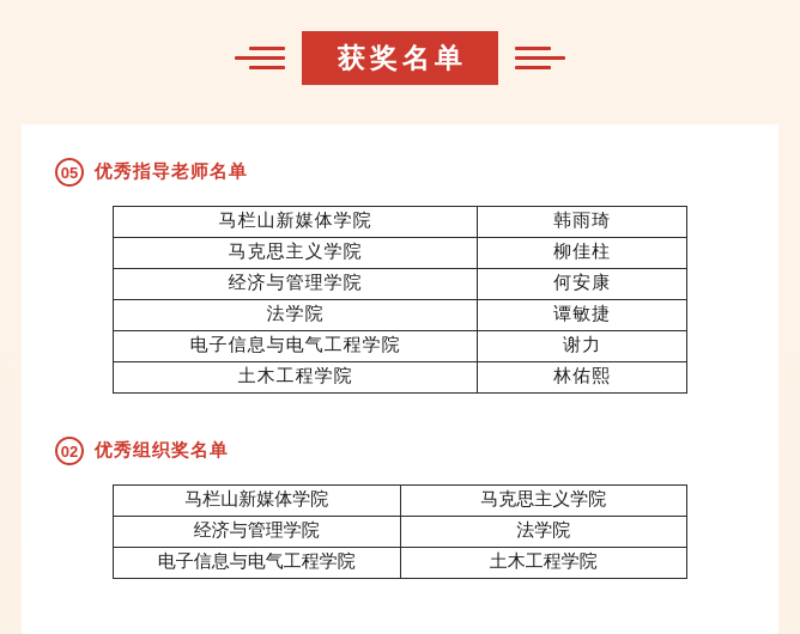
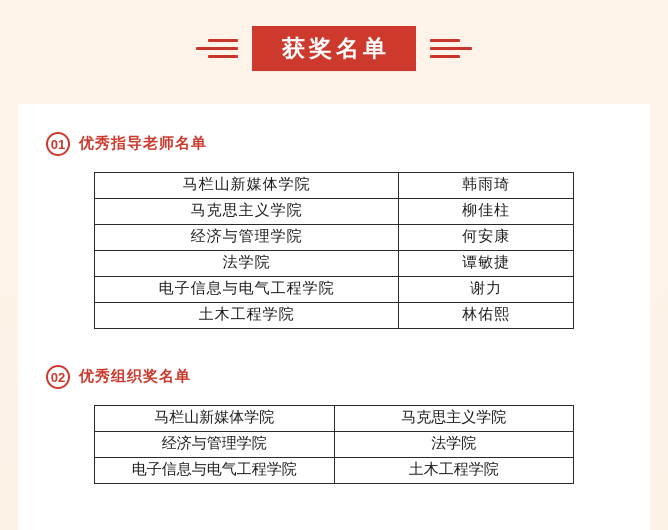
  获奖名单
- 05
+ 01
  优秀指导老师名单
  马栏山新媒体学院	韩雨琦
  马克思主义学院	柳佳柱
  经济与管理学院	何安康
  法学院	谭敏捷
  电子信息与电气工程学院	谢力
  土木工程学院	林佑熙
  02
  优秀组织奖名单
  马栏山新媒体学院	马克思主义学院
  经济与管理学院	法学院
  电子信息与电气工程学院	土木工程学院
